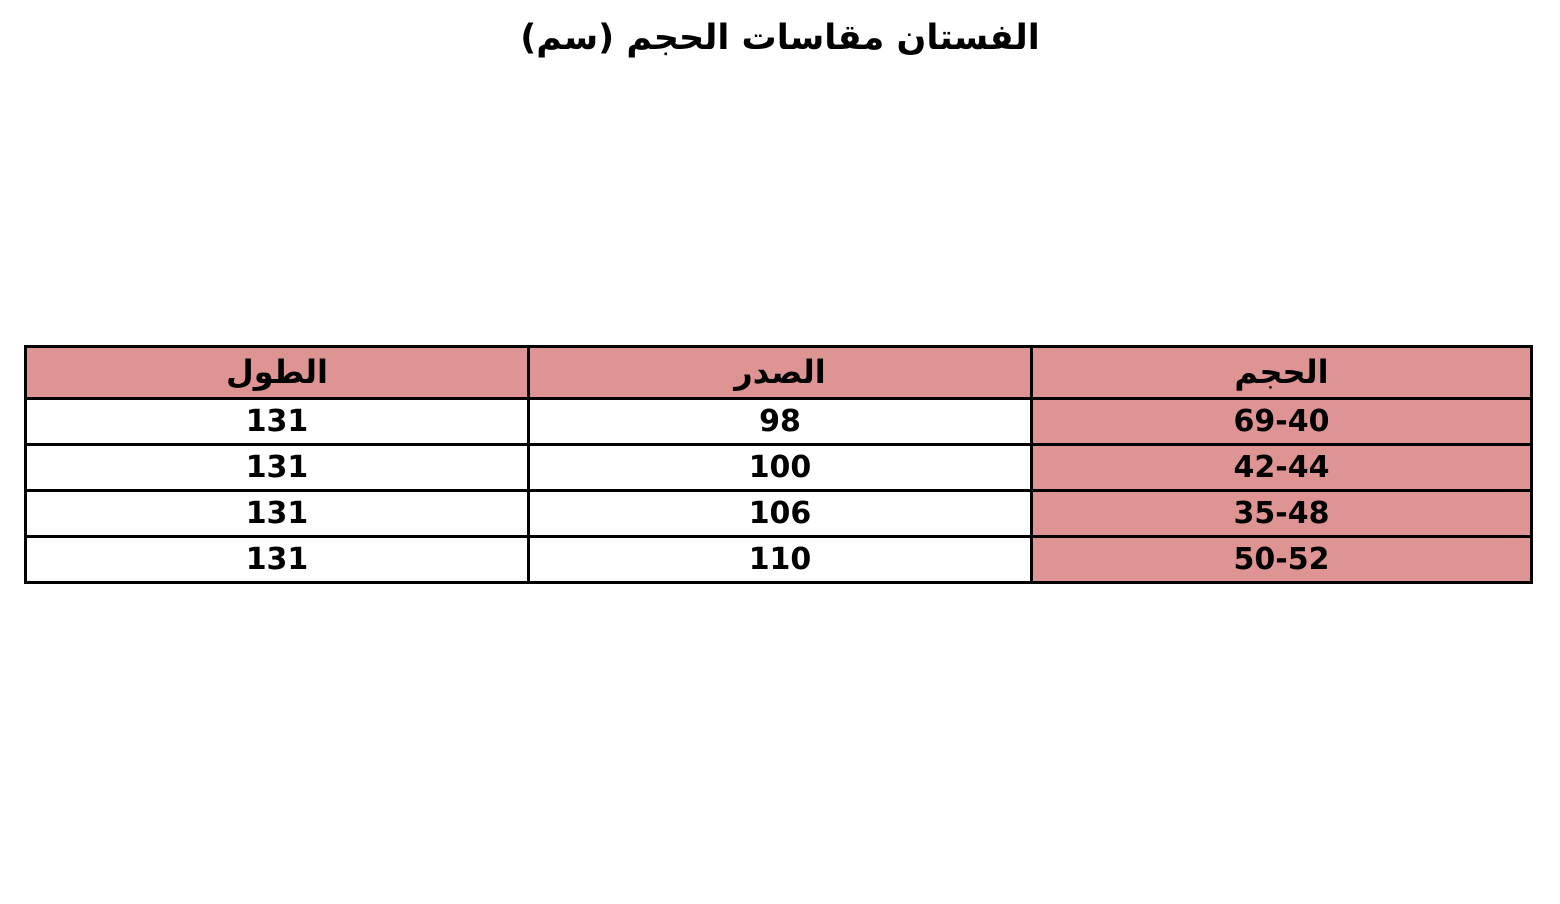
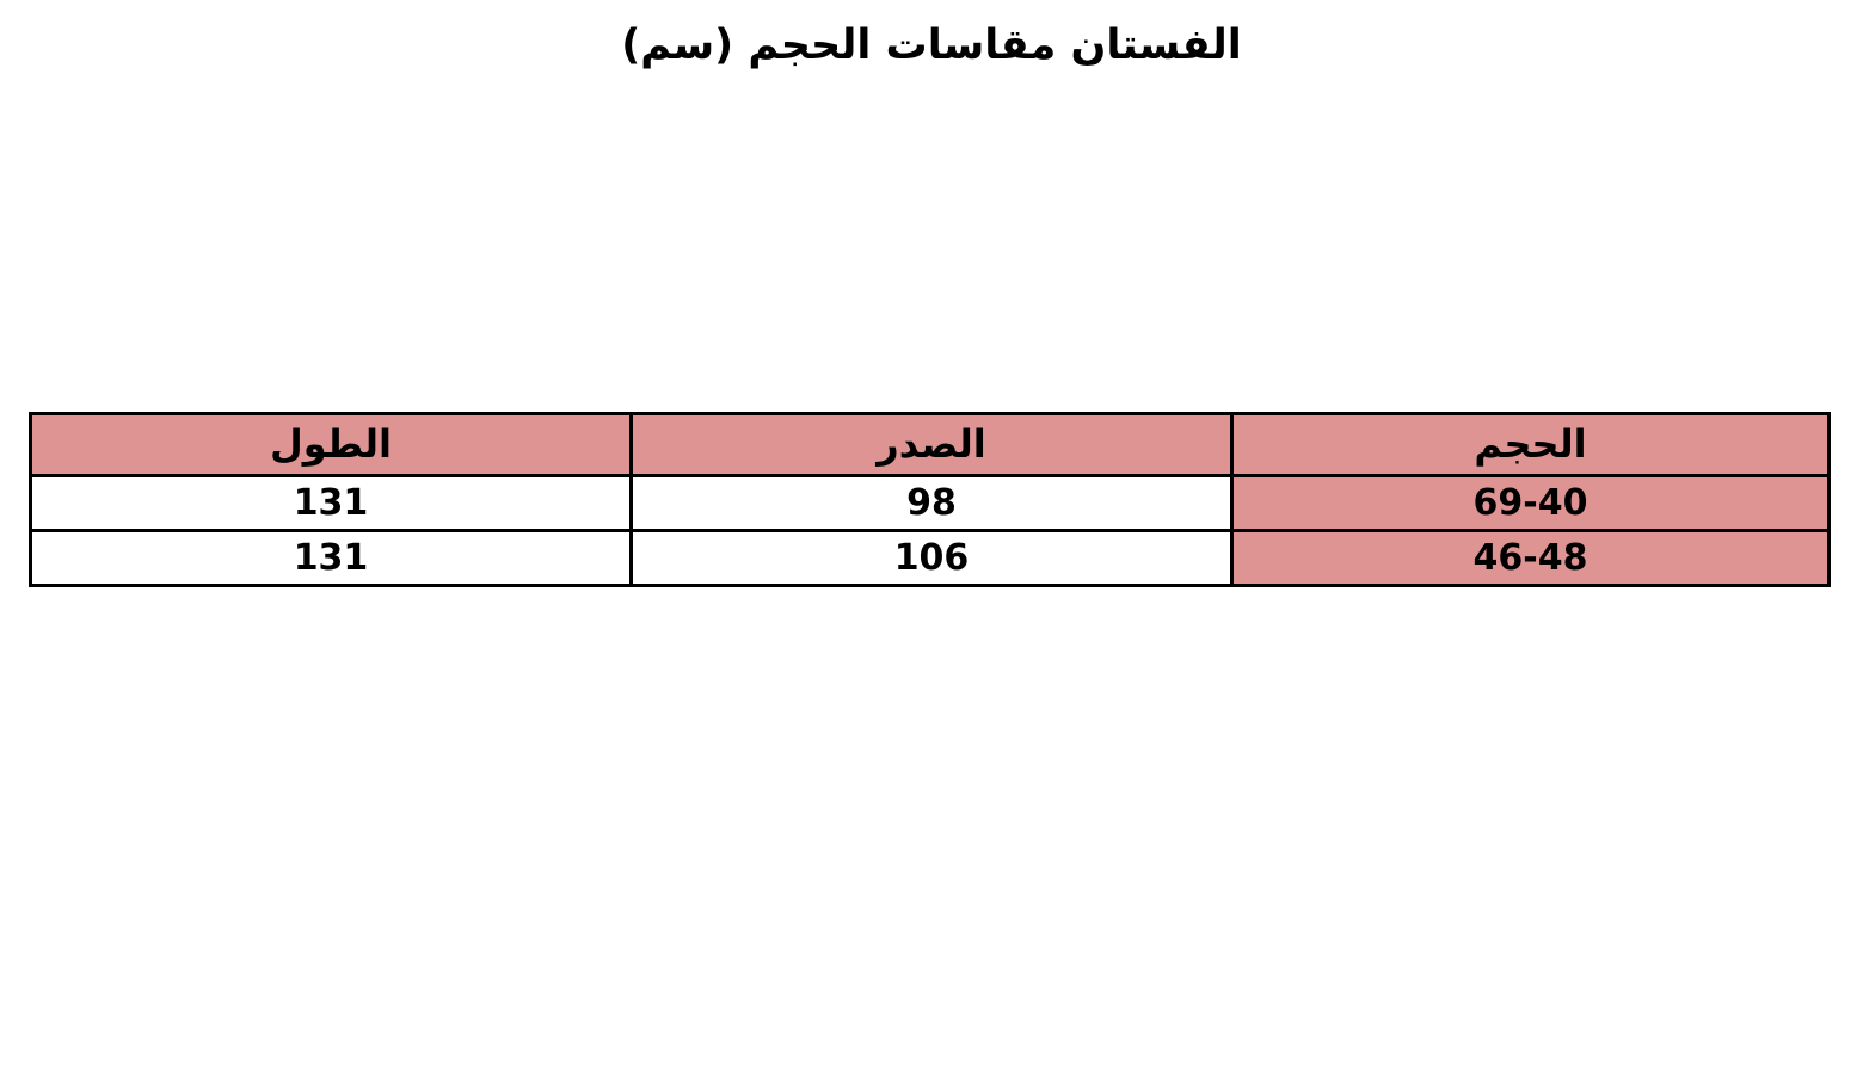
  الفستان مقاسات الحجم (سم)
  الحجم	الصدر	الطول
  69-40	98	131
- 42-44	100	131
- 35-48	106	131
+ 46-48	106	131
- 50-52	110	131
